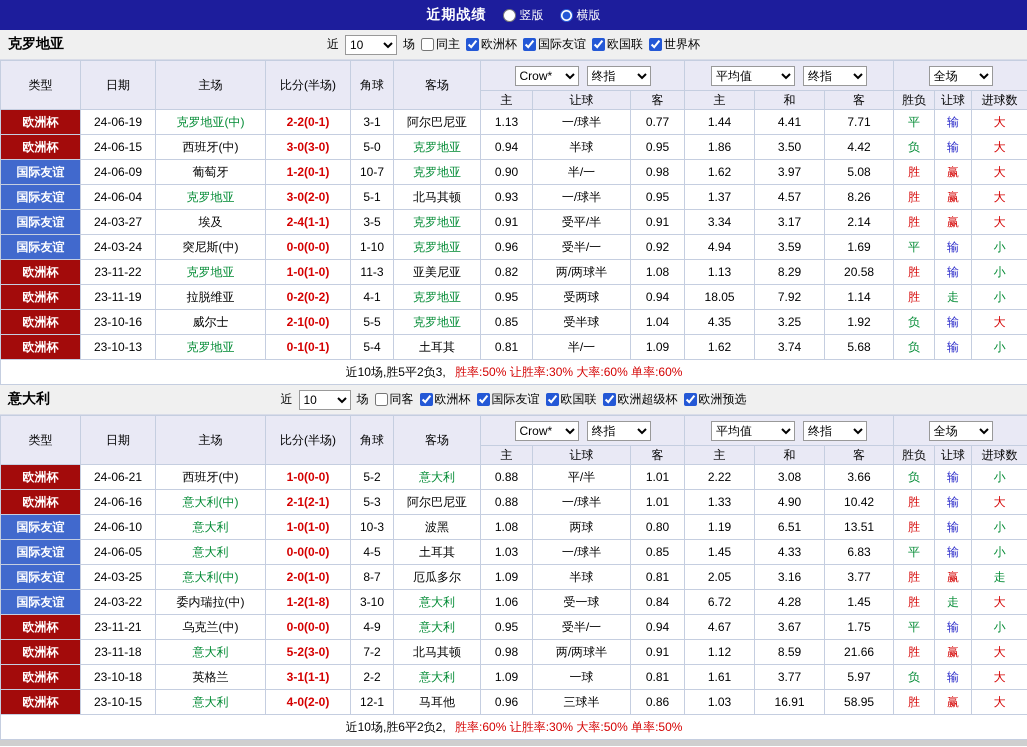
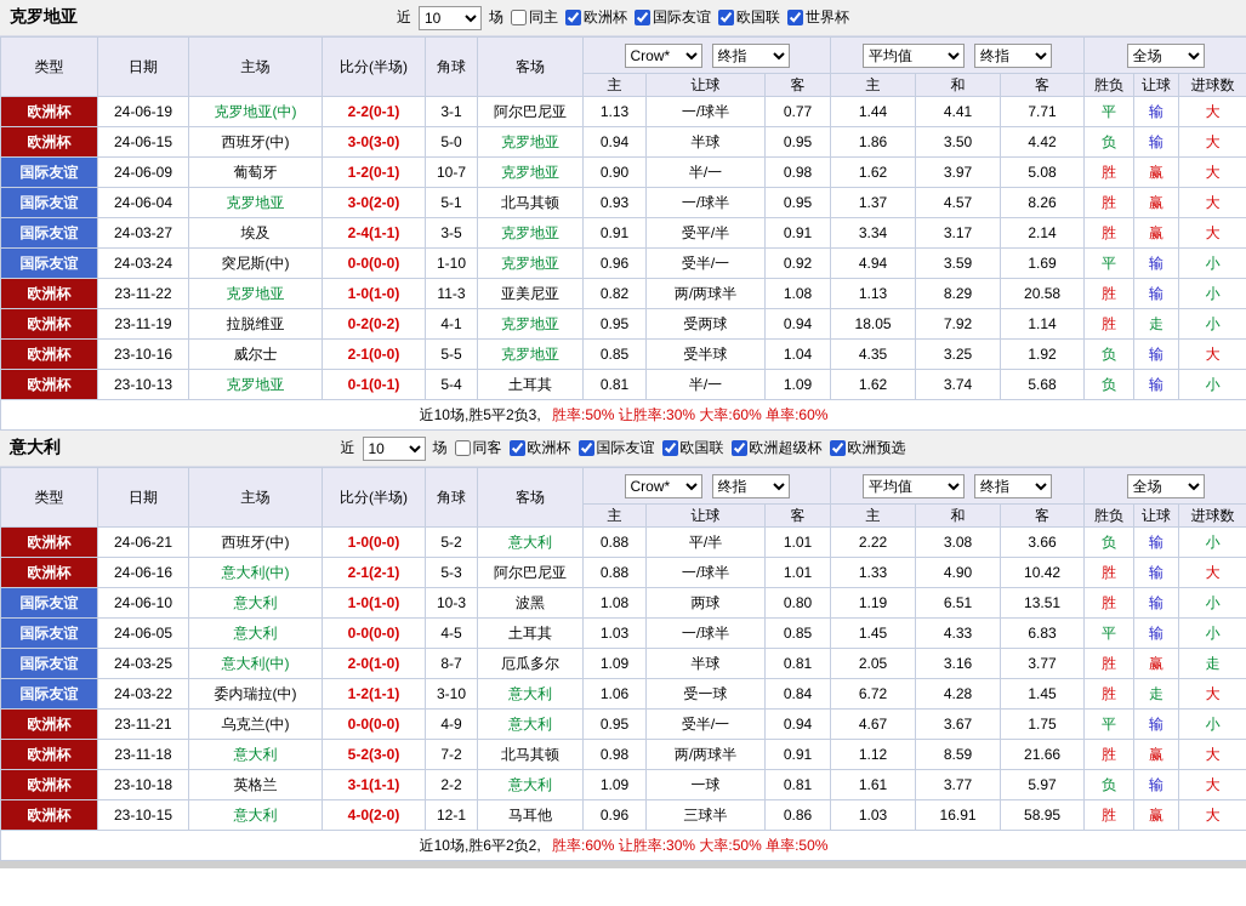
- 近期战绩
- 竖版
- 横版
  克罗地亚
  近
  10
  场
  同主
  欧洲杯
  国际友谊
  欧国联
  世界杯
  类型	日期	主场	比分(半场)	角球	客场	Crow* 终指	平均值 终指	全场
  主	让球	客	主	和	客	胜负	让球	进球数
  欧洲杯	24-06-19	克罗地亚(中)	2-2(0-1)	3-1	阿尔巴尼亚	1.13	一/球半	0.77	1.44	4.41	7.71	平	输	大
  欧洲杯	24-06-15	西班牙(中)	3-0(3-0)	5-0	克罗地亚	0.94	半球	0.95	1.86	3.50	4.42	负	输	大
  国际友谊	24-06-09	葡萄牙	1-2(0-1)	10-7	克罗地亚	0.90	半/一	0.98	1.62	3.97	5.08	胜	赢	大
  国际友谊	24-06-04	克罗地亚	3-0(2-0)	5-1	北马其顿	0.93	一/球半	0.95	1.37	4.57	8.26	胜	赢	大
  国际友谊	24-03-27	埃及	2-4(1-1)	3-5	克罗地亚	0.91	受平/半	0.91	3.34	3.17	2.14	胜	赢	大
  国际友谊	24-03-24	突尼斯(中)	0-0(0-0)	1-10	克罗地亚	0.96	受半/一	0.92	4.94	3.59	1.69	平	输	小
  欧洲杯	23-11-22	克罗地亚	1-0(1-0)	11-3	亚美尼亚	0.82	两/两球半	1.08	1.13	8.29	20.58	胜	输	小
  欧洲杯	23-11-19	拉脱维亚	0-2(0-2)	4-1	克罗地亚	0.95	受两球	0.94	18.05	7.92	1.14	胜	走	小
  欧洲杯	23-10-16	威尔士	2-1(0-0)	5-5	克罗地亚	0.85	受半球	1.04	4.35	3.25	1.92	负	输	大
  欧洲杯	23-10-13	克罗地亚	0-1(0-1)	5-4	土耳其	0.81	半/一	1.09	1.62	3.74	5.68	负	输	小
  近10场,胜5平2负3, 胜率:50% 让胜率:30% 大率:60% 单率:60%
  意大利
  近
  10
  场
  同客
  欧洲杯
  国际友谊
  欧国联
  欧洲超级杯
  欧洲预选
  类型	日期	主场	比分(半场)	角球	客场	Crow* 终指	平均值 终指	全场
  主	让球	客	主	和	客	胜负	让球	进球数
  欧洲杯	24-06-21	西班牙(中)	1-0(0-0)	5-2	意大利	0.88	平/半	1.01	2.22	3.08	3.66	负	输	小
  欧洲杯	24-06-16	意大利(中)	2-1(2-1)	5-3	阿尔巴尼亚	0.88	一/球半	1.01	1.33	4.90	10.42	胜	输	大
  国际友谊	24-06-10	意大利	1-0(1-0)	10-3	波黑	1.08	两球	0.80	1.19	6.51	13.51	胜	输	小
  国际友谊	24-06-05	意大利	0-0(0-0)	4-5	土耳其	1.03	一/球半	0.85	1.45	4.33	6.83	平	输	小
  国际友谊	24-03-25	意大利(中)	2-0(1-0)	8-7	厄瓜多尔	1.09	半球	0.81	2.05	3.16	3.77	胜	赢	走
- 国际友谊	24-03-22	委内瑞拉(中)	1-2(1-8)	3-10	意大利	1.06	受一球	0.84	6.72	4.28	1.45	胜	走	大
+ 国际友谊	24-03-22	委内瑞拉(中)	1-2(1-1)	3-10	意大利	1.06	受一球	0.84	6.72	4.28	1.45	胜	走	大
  欧洲杯	23-11-21	乌克兰(中)	0-0(0-0)	4-9	意大利	0.95	受半/一	0.94	4.67	3.67	1.75	平	输	小
  欧洲杯	23-11-18	意大利	5-2(3-0)	7-2	北马其顿	0.98	两/两球半	0.91	1.12	8.59	21.66	胜	赢	大
  欧洲杯	23-10-18	英格兰	3-1(1-1)	2-2	意大利	1.09	一球	0.81	1.61	3.77	5.97	负	输	大
  欧洲杯	23-10-15	意大利	4-0(2-0)	12-1	马耳他	0.96	三球半	0.86	1.03	16.91	58.95	胜	赢	大
  近10场,胜6平2负2, 胜率:60% 让胜率:30% 大率:50% 单率:50%
